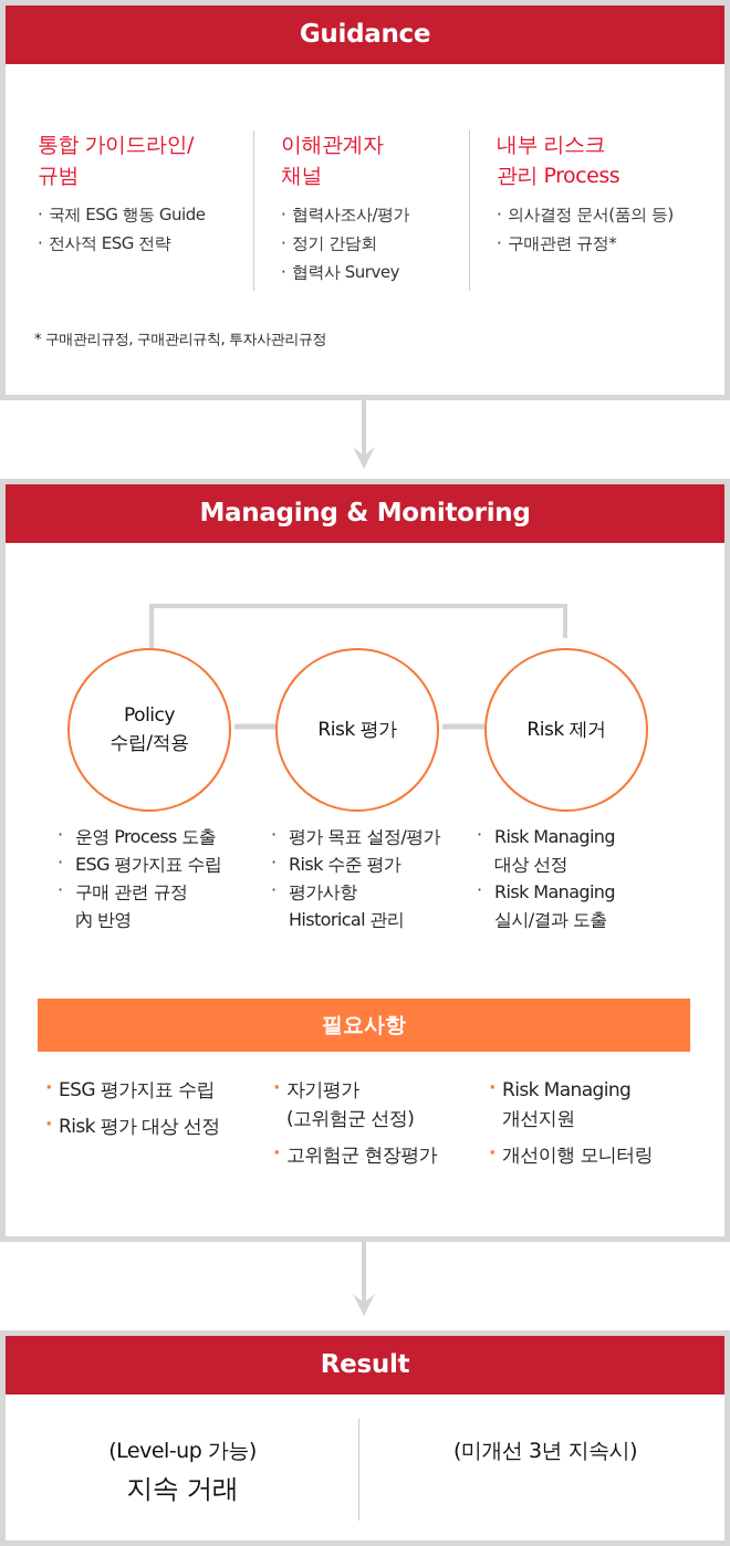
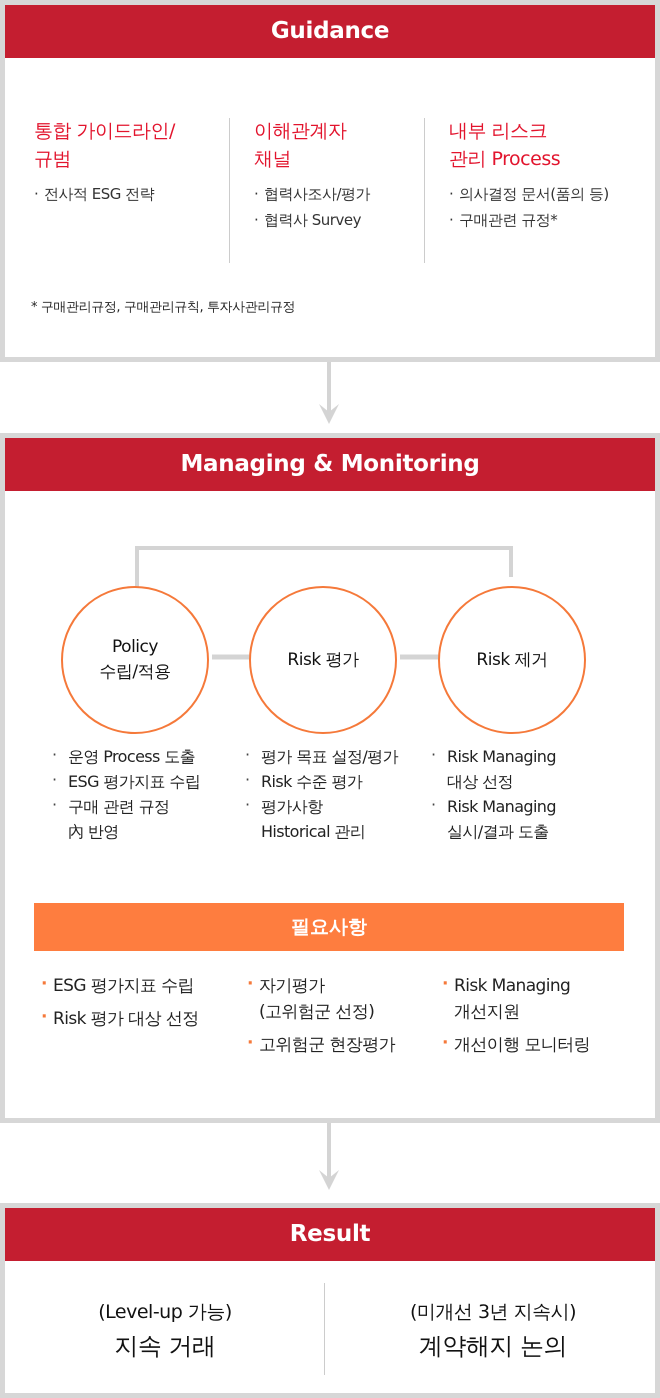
  Guidance
  통합 가이드라인/
  규범
- 국제 ESG 행동 Guide
  전사적 ESG 전략
  이해관계자
  채널
  협력사조사/평가
- 정기 간담회
  협력사 Survey
  내부 리스크
  관리 Process
  의사결정 문서(품의 등)
  구매관련 규정*
  * 구매관리규정, 구매관리규칙, 투자사관리규정
  Managing & Monitoring
  Policy
  수립/적용
  Risk 평가
  Risk 제거
  운영 Process 도출
  ESG 평가지표 수립
  구매 관련 규정
  內 반영
  평가 목표 설정/평가
  Risk 수준 평가
  평가사항
  Historical 관리
  Risk Managing
  대상 선정
  Risk Managing
  실시/결과 도출
  필요사항
  ESG 평가지표 수립
  Risk 평가 대상 선정
  자기평가
  (고위험군 선정)
  고위험군 현장평가
  Risk Managing
  개선지원
  개선이행 모니터링
  Result
  (Level-up 가능)
  지속 거래
  (미개선 3년 지속시)
+ 계약해지 논의
